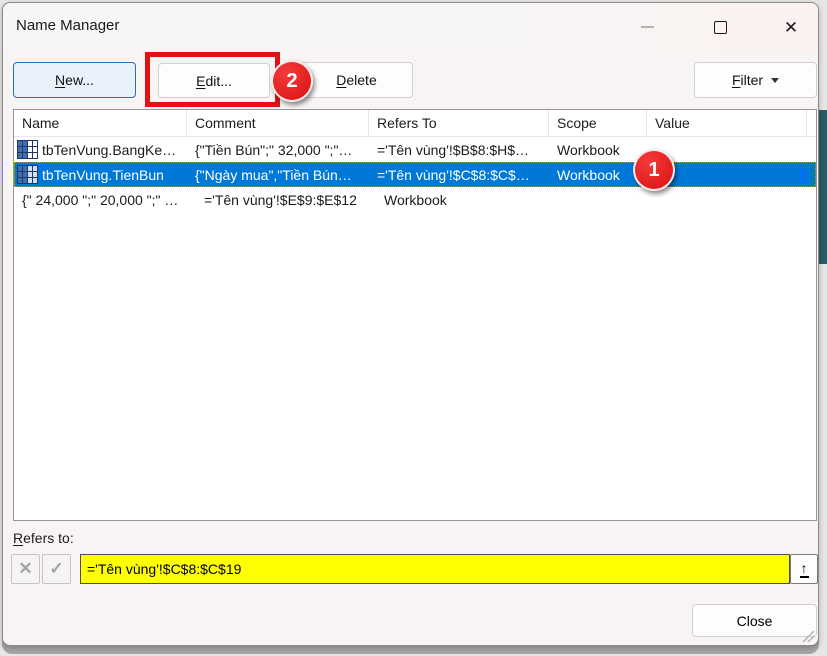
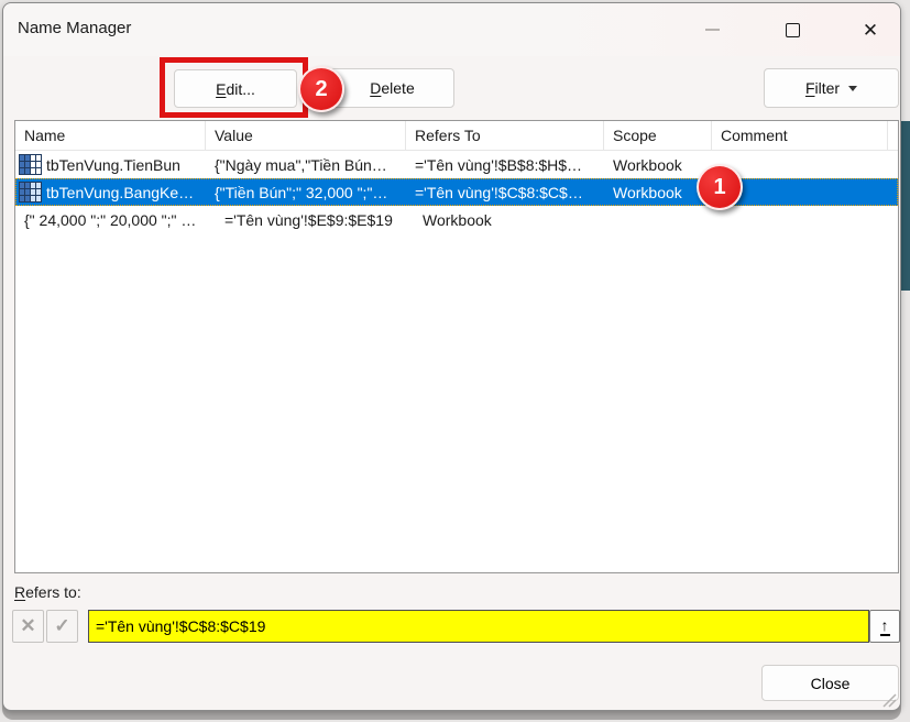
  Name Manager
  ✕
- New...
  Edit...
  Delete
  Filter
  2
  Name
- Comment
+ Value
  Refers To
  Scope
- Value
+ Comment
- tbTenVung.BangKe…
+ tbTenVung.TienBun
- {"Tiền Bún";" 32,000 ";"…
+ {"Ngày mua","Tiền Bún…
  ='Tên vùng'!$B$8:$H$…
  Workbook
- tbTenVung.TienBun
+ tbTenVung.BangKe…
- {"Ngày mua","Tiền Bún…
+ {"Tiền Bún";" 32,000 ";"…
  ='Tên vùng'!$C$8:$C$…
  Workbook
  {" 24,000 ";" 20,000 ";" …
- ='Tên vùng'!$E$9:$E$12
+ ='Tên vùng'!$E$9:$E$19
  Workbook
  1
  Refers to:
  ✕
  ✓
  ='Tên vùng'!$C$8:$C$19
  ↑
  Close
